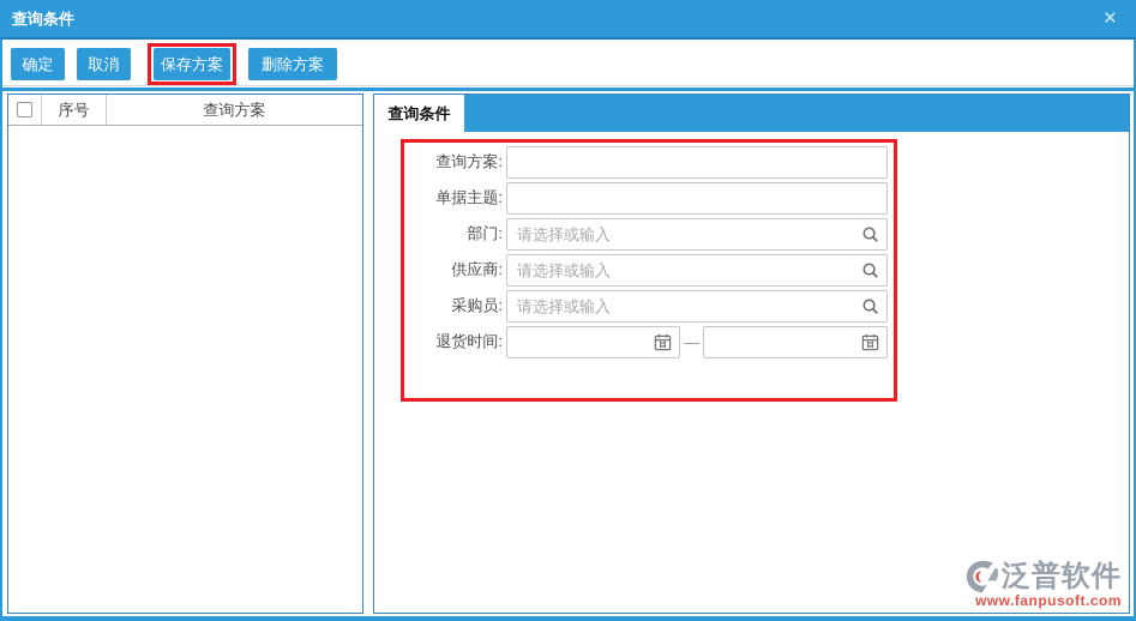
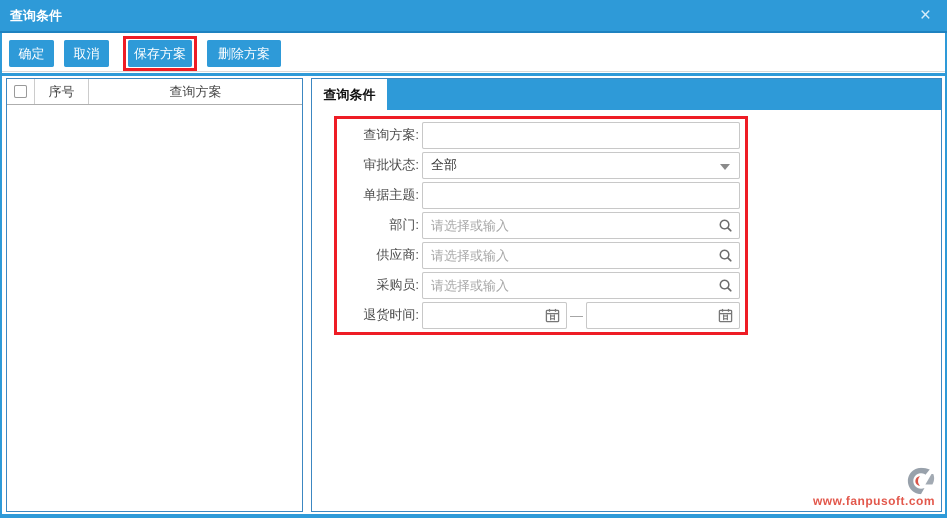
  查询条件
  ×
  确定
  取消
  保存方案
  删除方案
  序号
  查询方案
  查询条件
  查询方案:
+ 审批状态:
+ 全部
  单据主题:
  部门:
  请选择或输入
  供应商:
  请选择或输入
  采购员:
  请选择或输入
  退货时间:
  —
- 泛普软件
  www.fanpusoft.com
